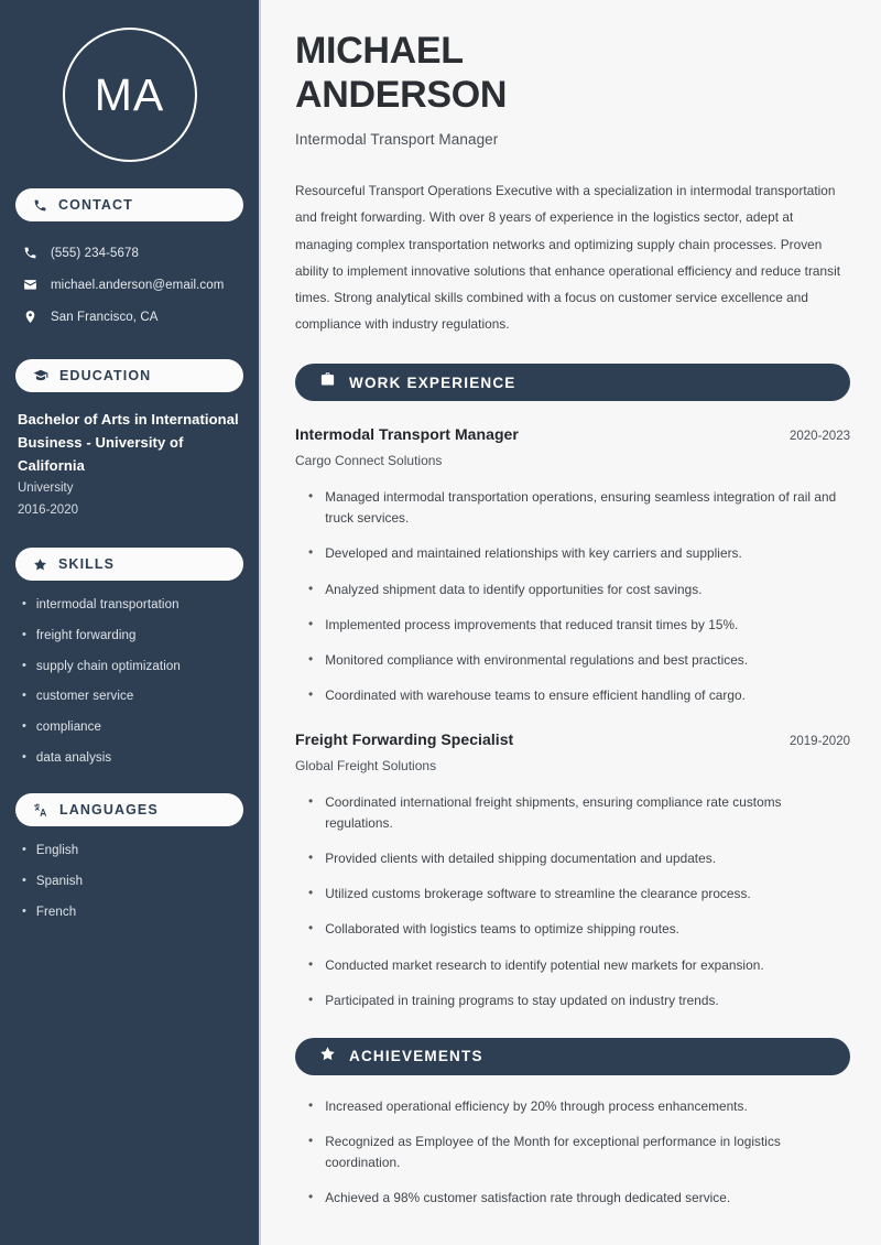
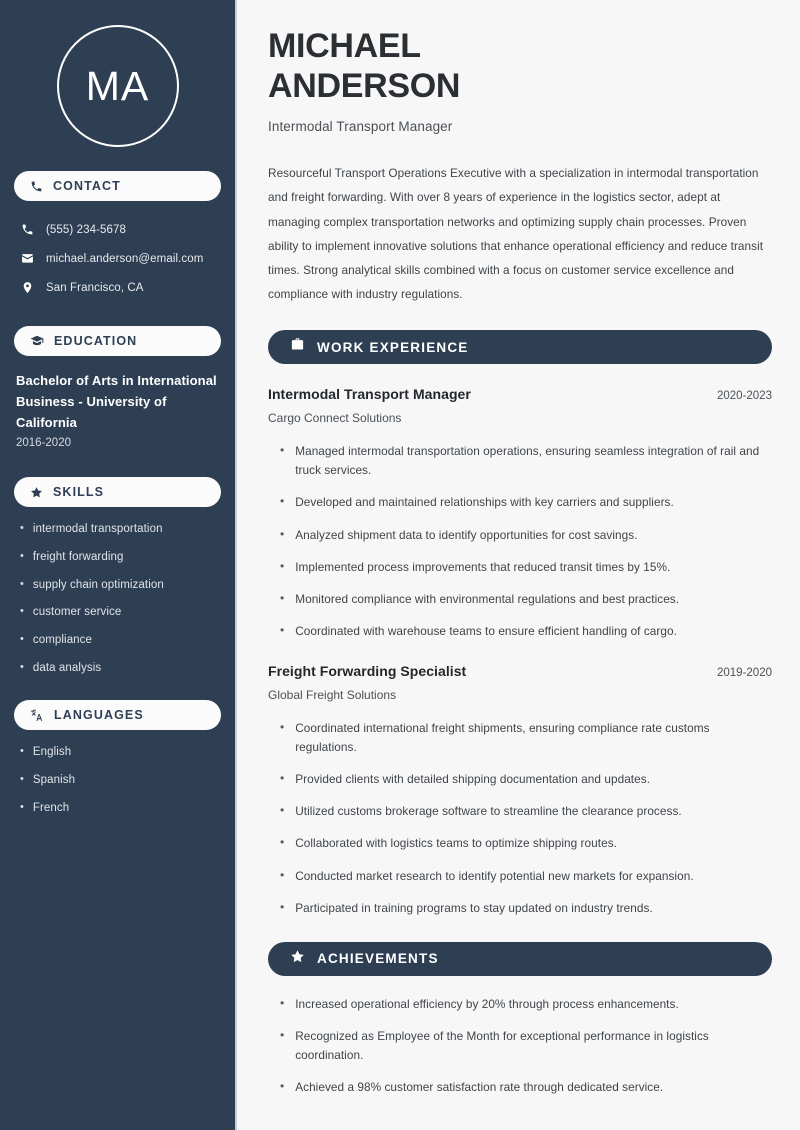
  MA
  CONTACT
  (555) 234-5678
  michael.anderson@email.com
  San Francisco, CA
  EDUCATION
  Bachelor of Arts in International Business - University of California
- University
  2016-2020
  SKILLS
  •
  intermodal transportation
  •
  freight forwarding
  •
  supply chain optimization
  •
  customer service
  •
  compliance
  •
  data analysis
  LANGUAGES
  •
  English
  •
  Spanish
  •
  French
  MICHAEL
  ANDERSON
  Intermodal Transport Manager
  Resourceful Transport Operations Executive with a specialization in intermodal transportation and freight forwarding. With over 8 years of experience in the logistics sector, adept at managing complex transportation networks and optimizing supply chain processes. Proven ability to implement innovative solutions that enhance operational efficiency and reduce transit times. Strong analytical skills combined with a focus on customer service excellence and compliance with industry regulations.
  WORK EXPERIENCE
  Intermodal Transport Manager
  2020-2023
  Cargo Connect Solutions
  •
  Managed intermodal transportation operations, ensuring seamless integration of rail and truck services.
  •
  Developed and maintained relationships with key carriers and suppliers.
  •
  Analyzed shipment data to identify opportunities for cost savings.
  •
  Implemented process improvements that reduced transit times by 15%.
  •
  Monitored compliance with environmental regulations and best practices.
  •
  Coordinated with warehouse teams to ensure efficient handling of cargo.
  Freight Forwarding Specialist
  2019-2020
  Global Freight Solutions
  •
  Coordinated international freight shipments, ensuring compliance rate customs regulations.
  •
  Provided clients with detailed shipping documentation and updates.
  •
  Utilized customs brokerage software to streamline the clearance process.
  •
  Collaborated with logistics teams to optimize shipping routes.
  •
  Conducted market research to identify potential new markets for expansion.
  •
  Participated in training programs to stay updated on industry trends.
  ACHIEVEMENTS
  •
  Increased operational efficiency by 20% through process enhancements.
  •
  Recognized as Employee of the Month for exceptional performance in logistics coordination.
  •
  Achieved a 98% customer satisfaction rate through dedicated service.
